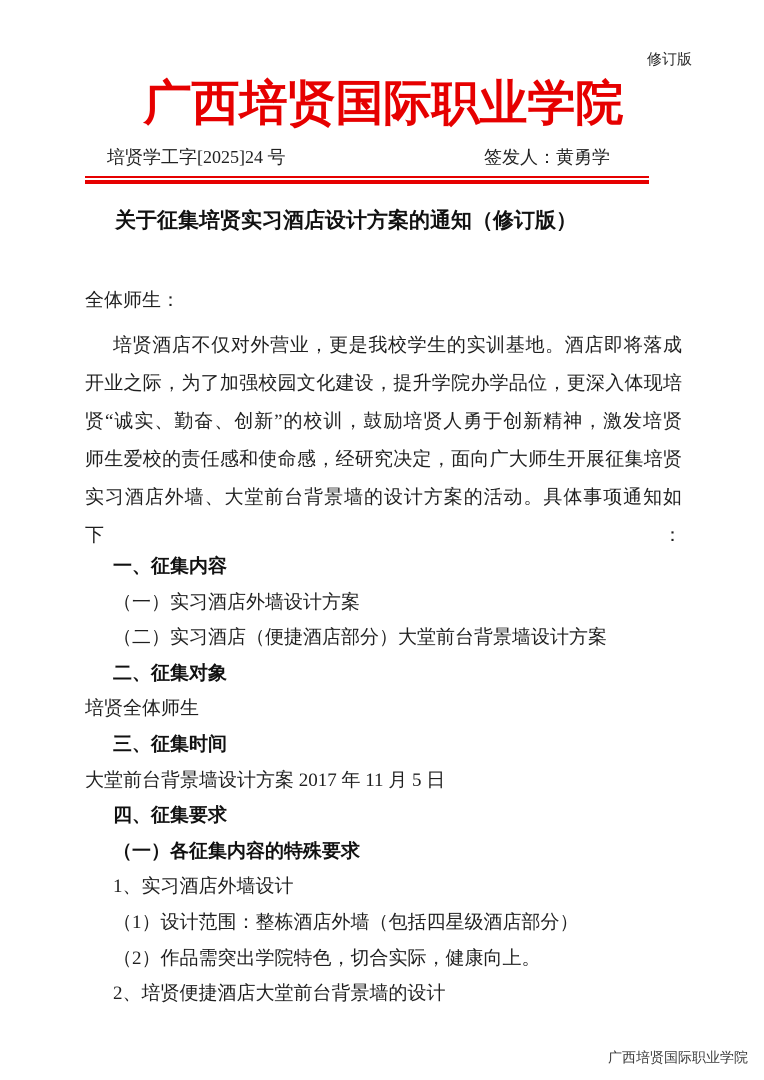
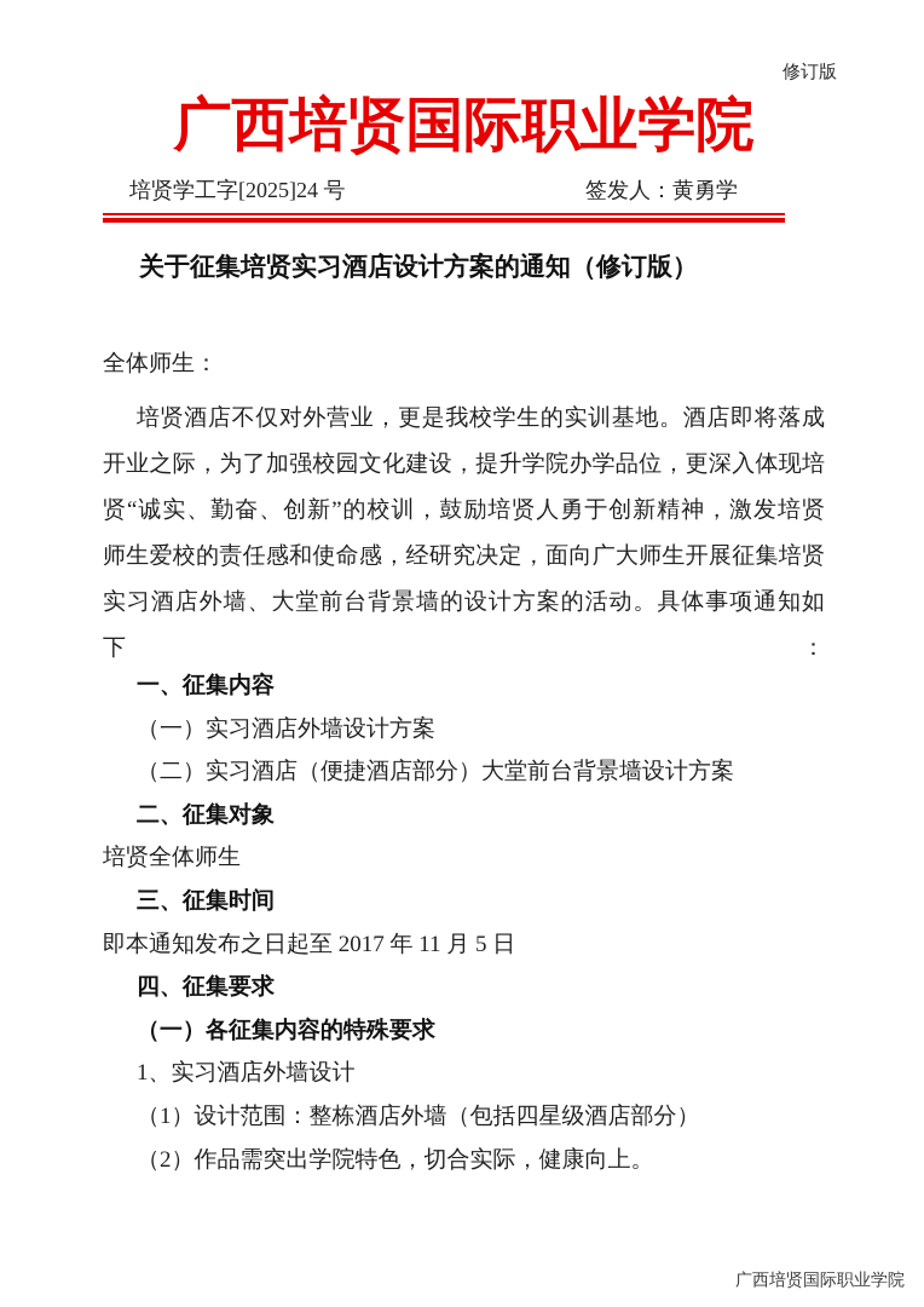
  修订版
  广西培贤国际职业学院
  培贤学工字[2025]24 号
  签发人：黄勇学
  关于征集培贤实习酒店设计方案的通知（修订版）
  全体师生：
  培贤酒店不仅对外营业，更是我校学生的实训基地。酒店即将落成
  开业之际，为了加强校园文化建设，提升学院办学品位，更深入体现培
  贤“诚实、勤奋、创新”的校训，鼓励培贤人勇于创新精神，激发培贤
  师生爱校的责任感和使命感，经研究决定，面向广大师生开展征集培贤
  实习酒店外墙、大堂前台背景墙的设计方案的活动。具体事项通知如下：
  一、征集内容
  （一）实习酒店外墙设计方案
  （二）实习酒店（便捷酒店部分）大堂前台背景墙设计方案
  二、征集对象
  培贤全体师生
  三、征集时间
- 大堂前台背景墙设计方案 2017 年 11 月 5 日
+ 即本通知发布之日起至 2017 年 11 月 5 日
  四、征集要求
  （一）各征集内容的特殊要求
  1、实习酒店外墙设计
  （1）设计范围：整栋酒店外墙（包括四星级酒店部分）
  （2）作品需突出学院特色，切合实际，健康向上。
- 2、培贤便捷酒店大堂前台背景墙的设计
  广西培贤国际职业学院
